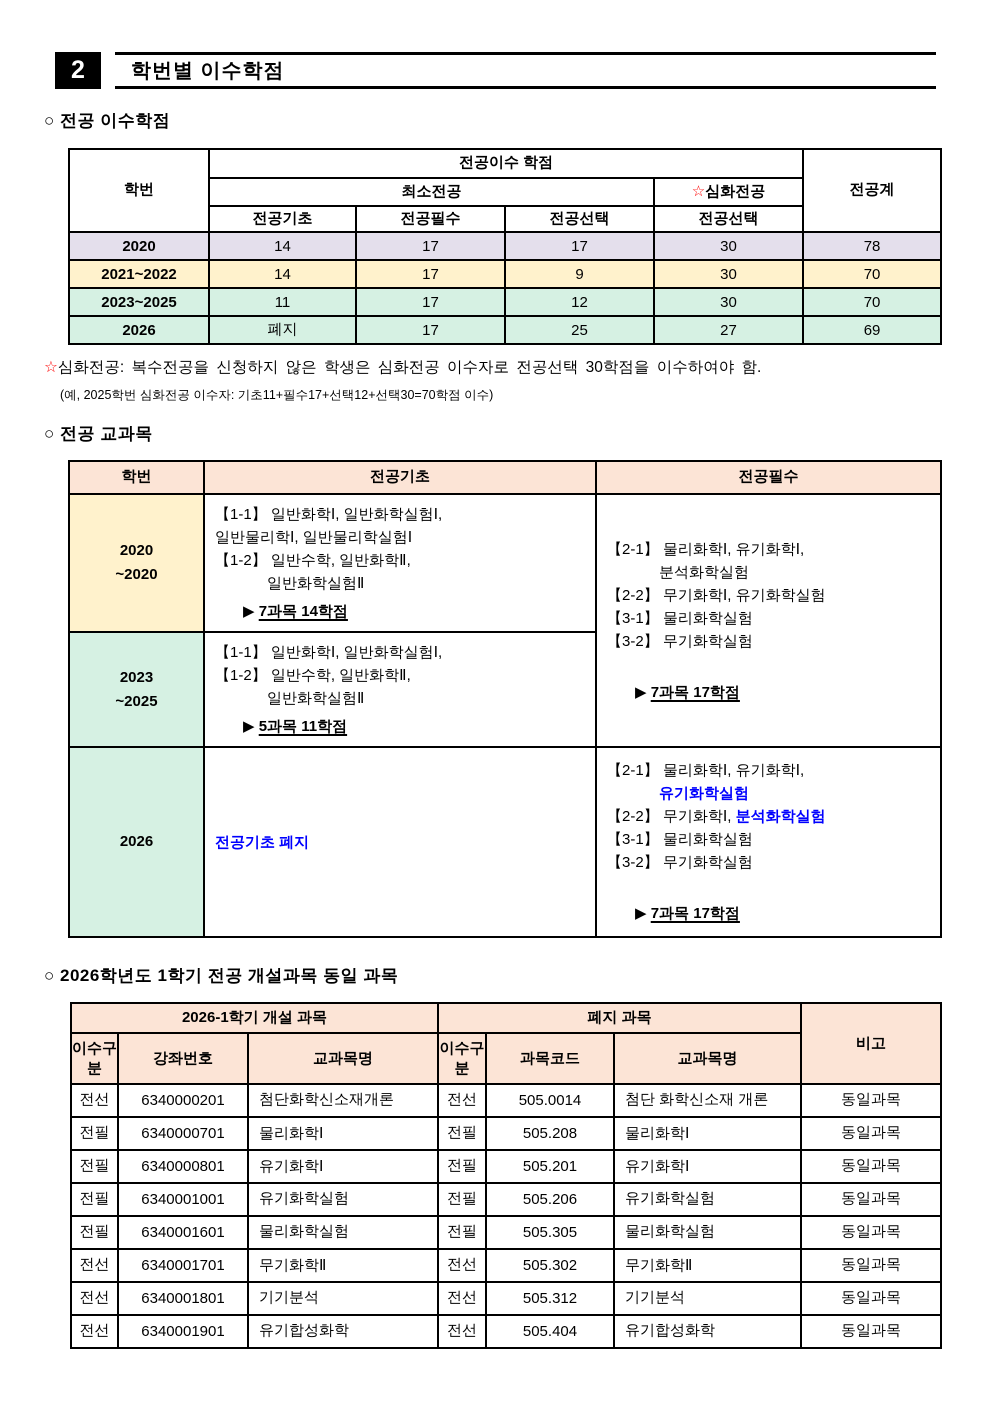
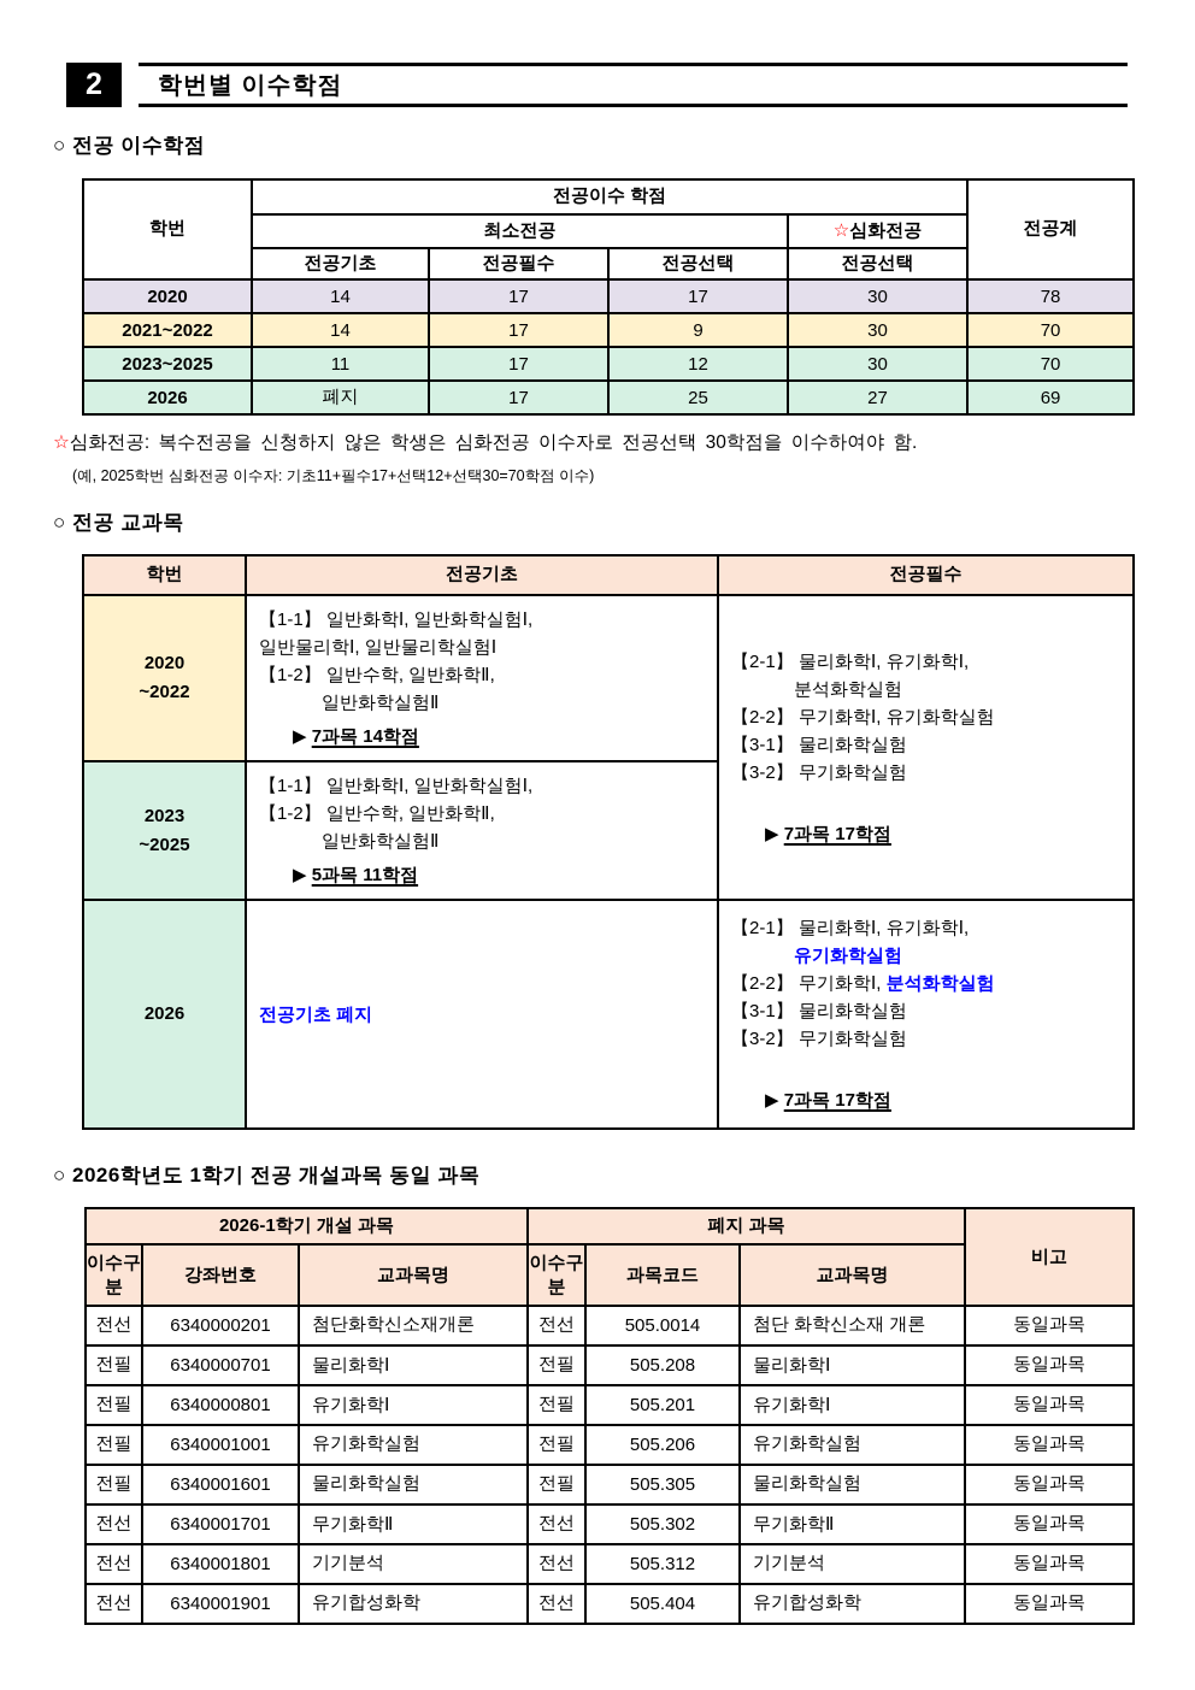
  2
  학번별 이수학점
  ○ 전공 이수학점
  학번	전공이수 학점	전공계
  최소전공	☆심화전공
  전공기초	전공필수	전공선택	전공선택
  2020	14	17	17	30	78
  2021~2022	14	17	9	30	70
  2023~2025	11	17	12	30	70
  2026	폐지	17	25	27	69
  ☆심화전공: 복수전공을 신청하지 않은 학생은 심화전공 이수자로 전공선택 30학점을 이수하여야 함.
  (예, 2025학번 심화전공 이수자: 기초11+필수17+선택12+선택30=70학점 이수)
  ○ 전공 교과목
  학번	전공기초	전공필수
- 2020 ~2020	【1-1】 일반화학Ⅰ, 일반화학실험Ⅰ, 일반물리학Ⅰ, 일반물리학실험Ⅰ 【1-2】 일반수학, 일반화학Ⅱ, 일반화학실험Ⅱ ▶ 7과목 14학점	【2-1】 물리화학Ⅰ, 유기화학Ⅰ, 분석화학실험 【2-2】 무기화학Ⅰ, 유기화학실험 【3-1】 물리화학실험 【3-2】 무기화학실험 ▶ 7과목 17학점
+ 2020 ~2022	【1-1】 일반화학Ⅰ, 일반화학실험Ⅰ, 일반물리학Ⅰ, 일반물리학실험Ⅰ 【1-2】 일반수학, 일반화학Ⅱ, 일반화학실험Ⅱ ▶ 7과목 14학점	【2-1】 물리화학Ⅰ, 유기화학Ⅰ, 분석화학실험 【2-2】 무기화학Ⅰ, 유기화학실험 【3-1】 물리화학실험 【3-2】 무기화학실험 ▶ 7과목 17학점
  2023 ~2025	【1-1】 일반화학Ⅰ, 일반화학실험Ⅰ, 【1-2】 일반수학, 일반화학Ⅱ, 일반화학실험Ⅱ ▶ 5과목 11학점
  2026	전공기초 폐지	【2-1】 물리화학Ⅰ, 유기화학Ⅰ, 유기화학실험 【2-2】 무기화학Ⅰ, 분석화학실험 【3-1】 물리화학실험 【3-2】 무기화학실험 ▶ 7과목 17학점
  ○ 2026학년도 1학기 전공 개설과목 동일 과목
  2026-1학기 개설 과목	폐지 과목	비고
  이수구분	강좌번호	교과목명	이수구분	과목코드	교과목명
  전선	6340000201	첨단화학신소재개론	전선	505.0014	첨단 화학신소재 개론	동일과목
  전필	6340000701	물리화학Ⅰ	전필	505.208	물리화학Ⅰ	동일과목
  전필	6340000801	유기화학Ⅰ	전필	505.201	유기화학Ⅰ	동일과목
  전필	6340001001	유기화학실험	전필	505.206	유기화학실험	동일과목
  전필	6340001601	물리화학실험	전필	505.305	물리화학실험	동일과목
  전선	6340001701	무기화학Ⅱ	전선	505.302	무기화학Ⅱ	동일과목
  전선	6340001801	기기분석	전선	505.312	기기분석	동일과목
  전선	6340001901	유기합성화학	전선	505.404	유기합성화학	동일과목
